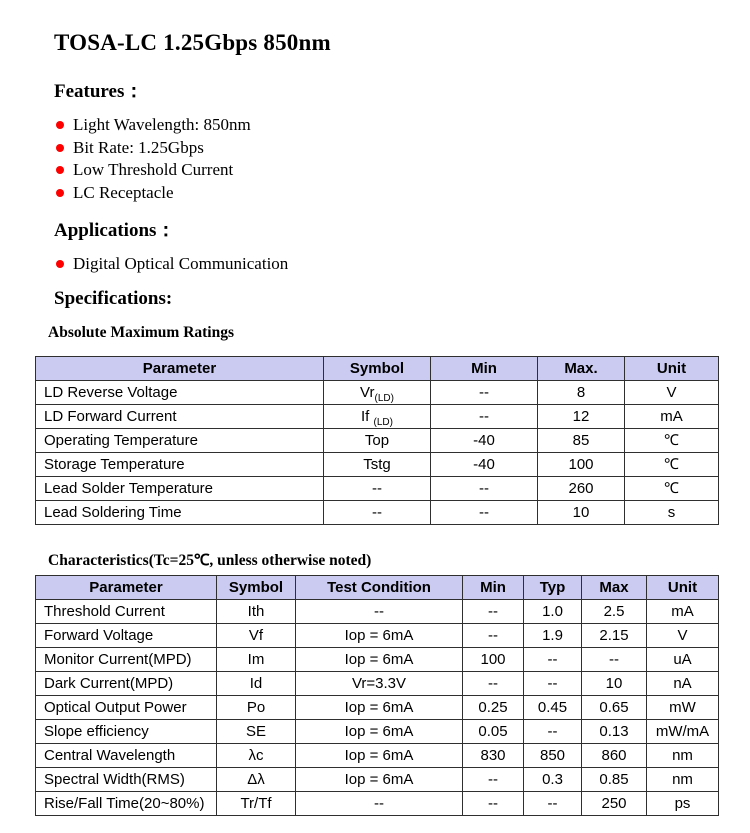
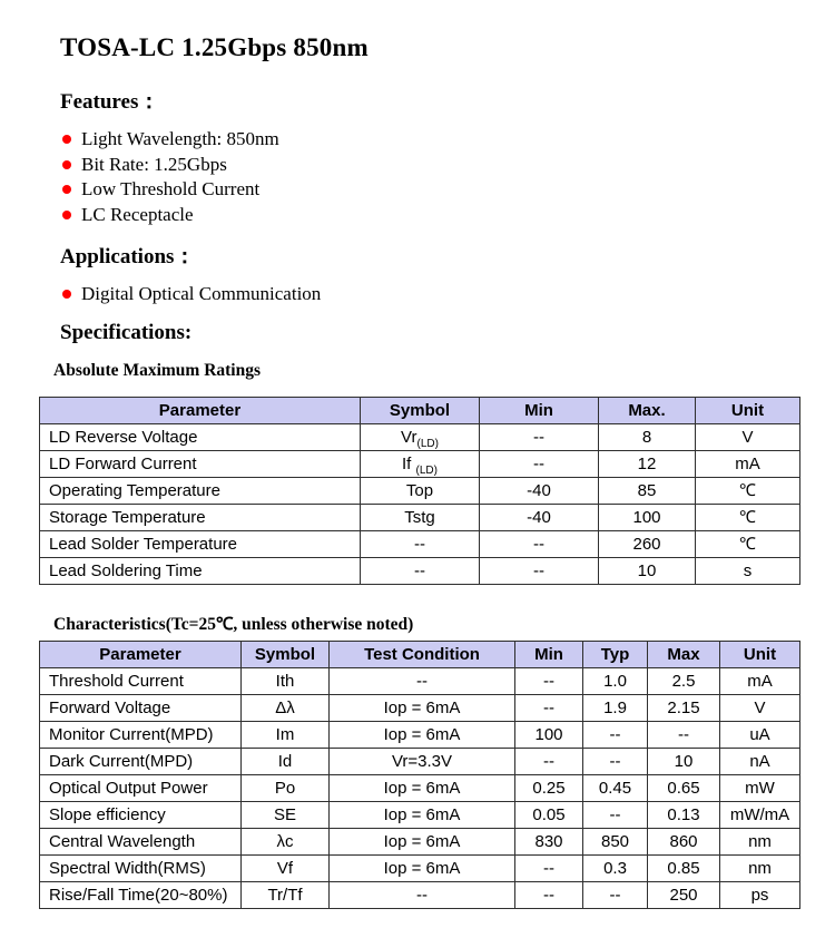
  TOSA-LC 1.25Gbps 850nm
  Features：
  Light Wavelength: 850nm
  Bit Rate: 1.25Gbps
  Low Threshold Current
  LC Receptacle
  Applications：
  Digital Optical Communication
  Specifications:
  Absolute Maximum Ratings
  Parameter	Symbol	Min	Max.	Unit
  LD Reverse Voltage	Vr(LD)	--	8	V
  LD Forward Current	If (LD)	--	12	mA
  Operating Temperature	Top	-40	85	℃
  Storage Temperature	Tstg	-40	100	℃
  Lead Solder Temperature	--	--	260	℃
  Lead Soldering Time	--	--	10	s
  Characteristics(Tc=25℃, unless otherwise noted)
  Parameter	Symbol	Test Condition	Min	Typ	Max	Unit
  Threshold Current	Ith	--	--	1.0	2.5	mA
- Forward Voltage	Vf	Iop = 6mA	--	1.9	2.15	V
+ Forward Voltage	Δλ	Iop = 6mA	--	1.9	2.15	V
  Monitor Current(MPD)	Im	Iop = 6mA	100	--	--	uA
  Dark Current(MPD)	Id	Vr=3.3V	--	--	10	nA
  Optical Output Power	Po	Iop = 6mA	0.25	0.45	0.65	mW
  Slope efficiency	SE	Iop = 6mA	0.05	--	0.13	mW/mA
  Central Wavelength	λc	Iop = 6mA	830	850	860	nm
- Spectral Width(RMS)	Δλ	Iop = 6mA	--	0.3	0.85	nm
+ Spectral Width(RMS)	Vf	Iop = 6mA	--	0.3	0.85	nm
  Rise/Fall Time(20~80%)	Tr/Tf	--	--	--	250	ps
